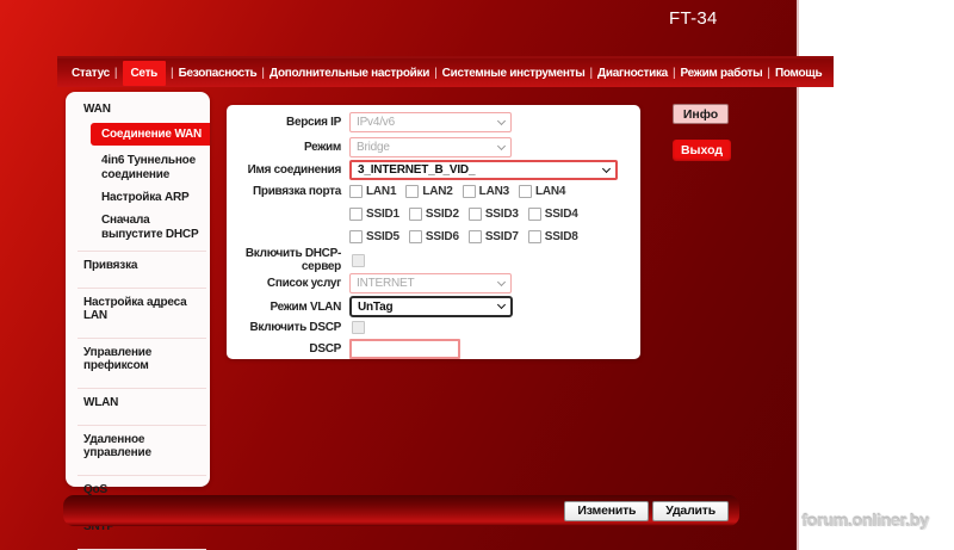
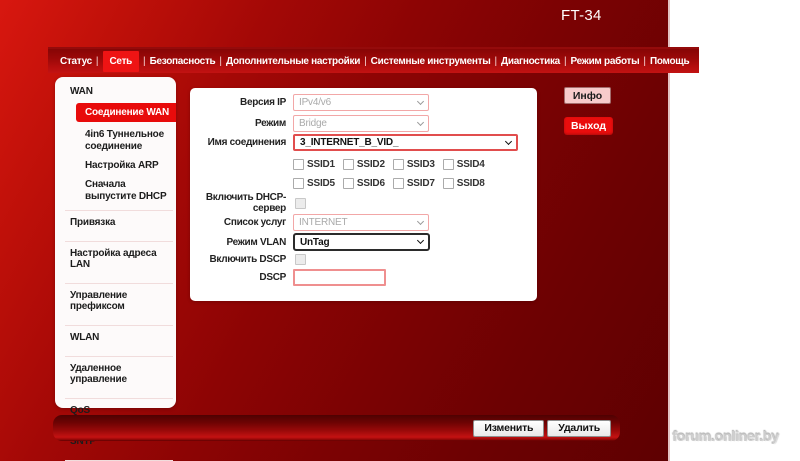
  FT-34
  Статус
  |
  Сеть
  |
  Безопасность
  |
  Дополнительные настройки
  |
  Системные инструменты
  |
  Диагностика
  |
  Режим работы
  |
  Помощь
  WAN
  Соединение WAN
  4in6 Туннельное соединение
  Настройка ARP
  Сначала выпустите DHCP
  Привязка
  Настройка адреса LAN
  Управление префиксом
  WLAN
  Удаленное управление
  QoS
  SNTP
  Версия IP
  IPv4/v6
  Режим
  Bridge
  Имя соединения
  3_INTERNET_B_VID_
- Привязка порта
- LAN1
- LAN2
- LAN3
- LAN4
  SSID1
  SSID2
  SSID3
  SSID4
  SSID5
  SSID6
  SSID7
  SSID8
  Включить DHCP-сервер
  Список услуг
  INTERNET
  Режим VLAN
  UnTag
  Включить DSCP
  DSCP
  Инфо
  Выход
  Изменить
  Удалить
  forum.onliner.by
